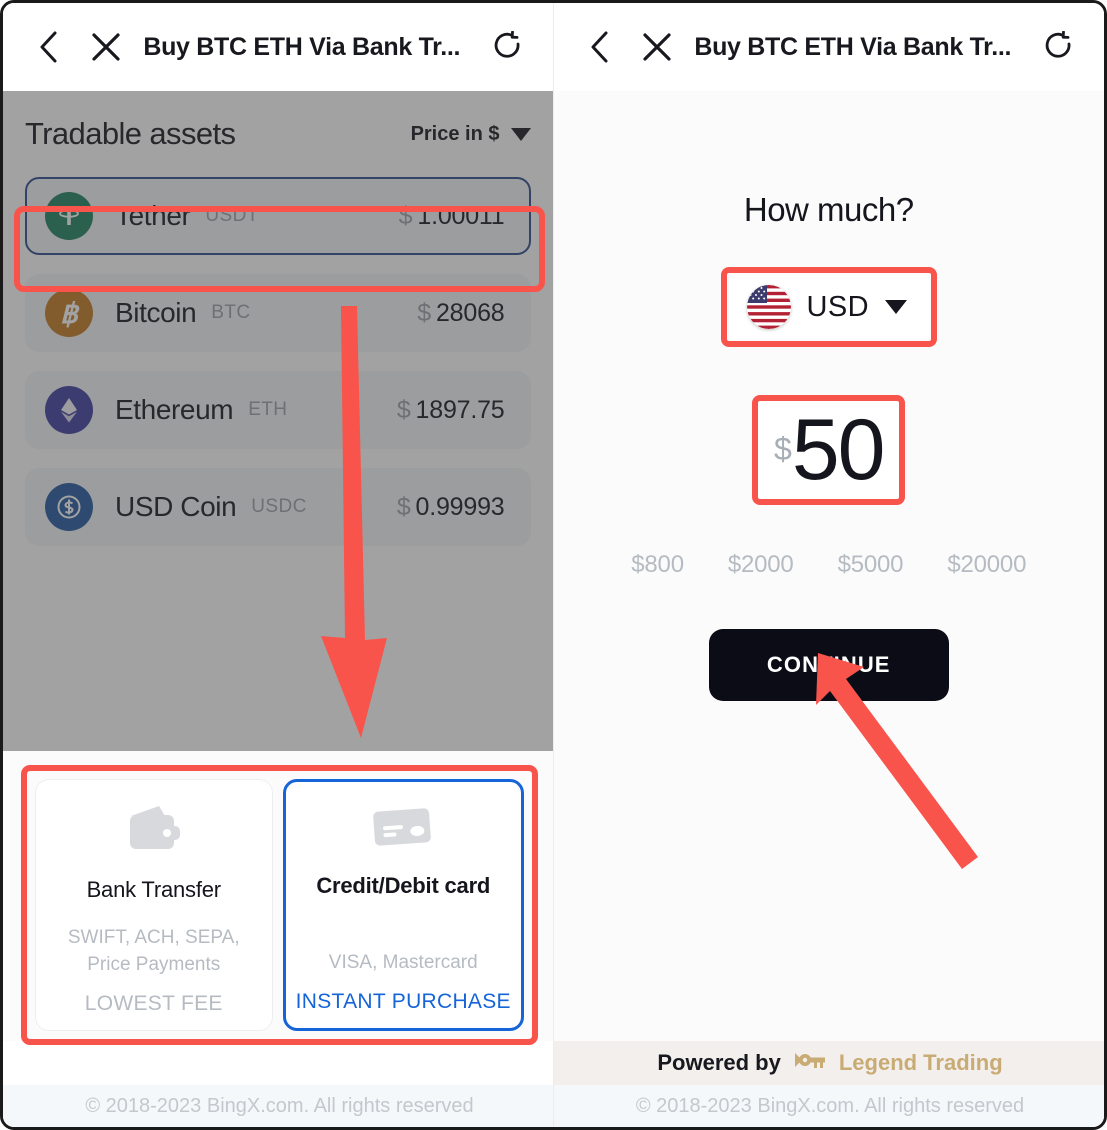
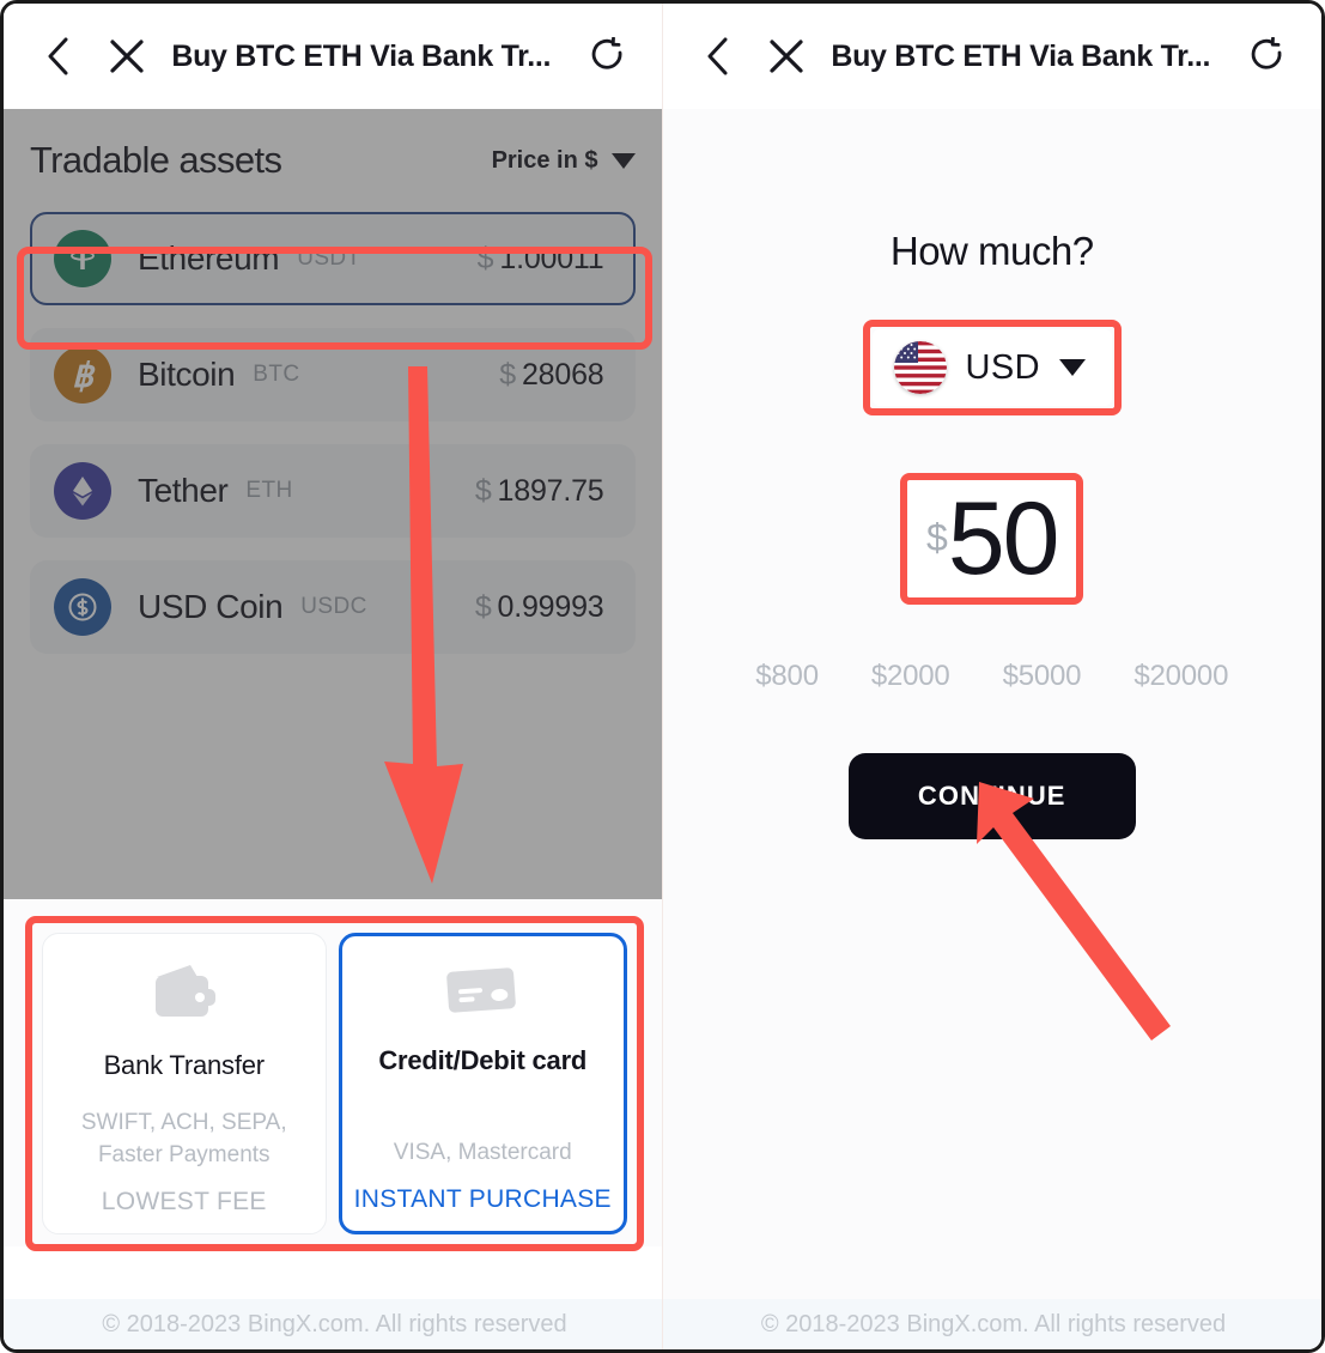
  Buy BTC ETH Via Bank Tr...
  Tradable assets
  Price in $
- Tether
+ Ethereum
  USDT
  $ 1.00011
  ฿
  Bitcoin
  BTC
  $ 28068
- Ethereum
+ Tether
  ETH
  $ 1897.75
  USD Coin
  USDC
  $ 0.99993
  Bank Transfer
- SWIFT, ACH, SEPA, Price Payments
+ SWIFT, ACH, SEPA, Faster Payments
  LOWEST FEE
  Credit/Debit card
  VISA, Mastercard
  INSTANT PURCHASE
  © 2018-2023 BingX.com. All rights reserved
  Buy BTC ETH Via Bank Tr...
  How much?
  USD
  $
  50
  $800
  $2000
  $5000
  $20000
- Powered by
- Legend Trading
  © 2018-2023 BingX.com. All rights reserved
